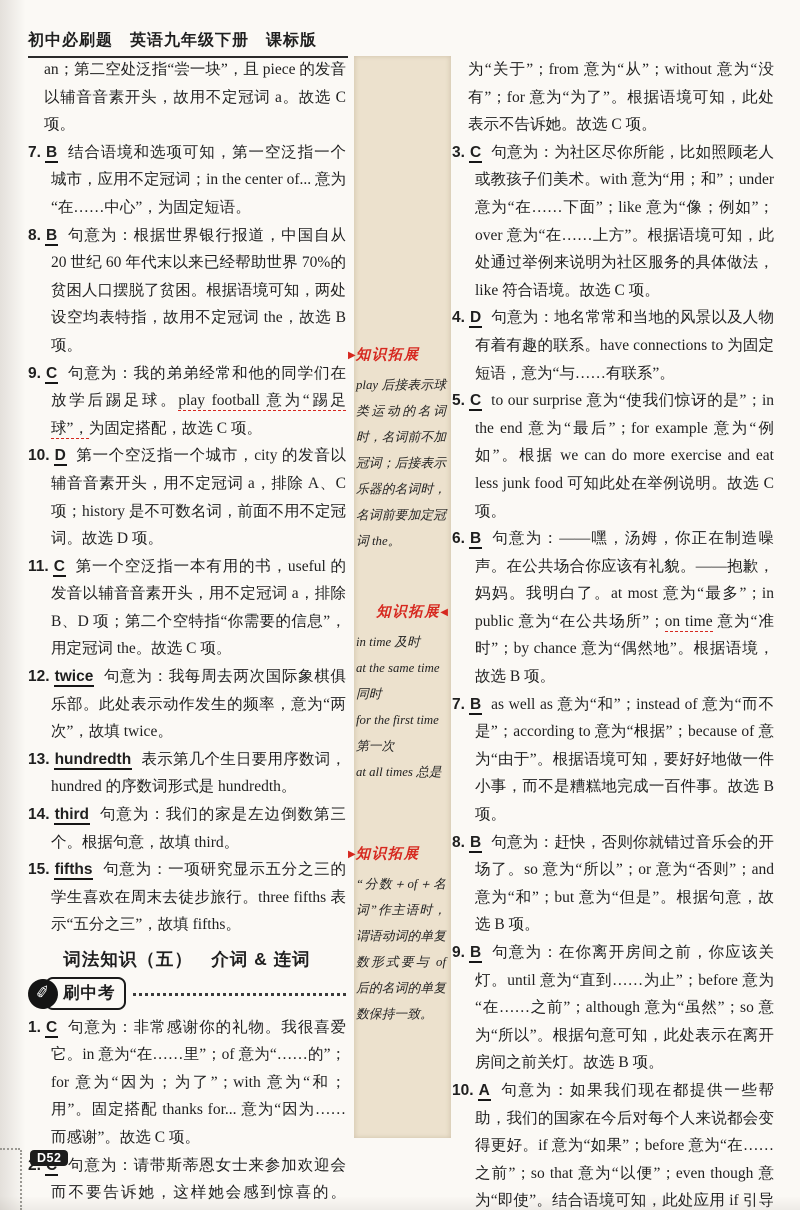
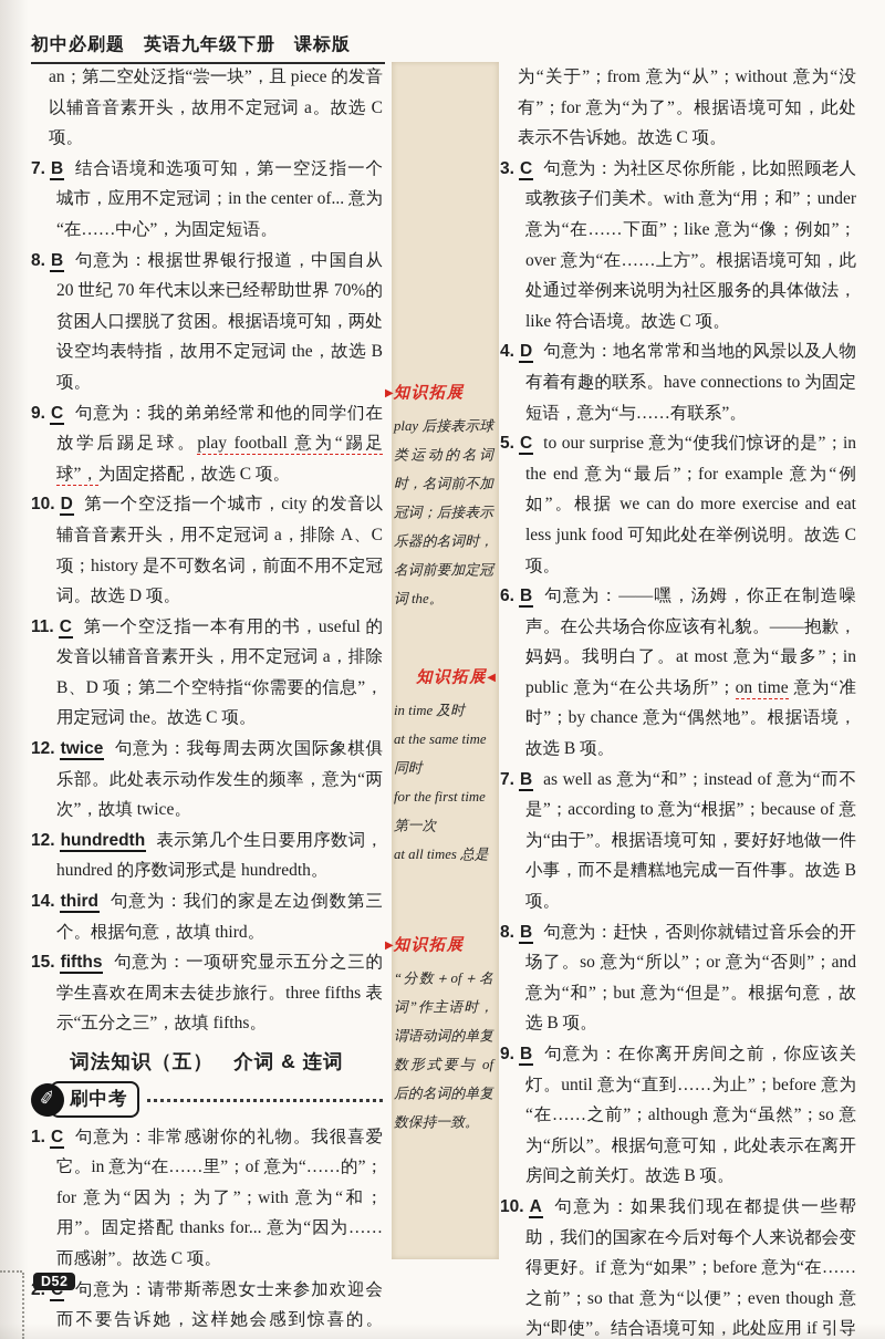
  初中必刷题 英语九年级下册 课标版
  ▶知识拓展
  play 后接表示球类运动的名词时，名词前不加冠词；后接表示乐器的名词时，名词前要加定冠词 the。
  知识拓展◀
  in time 及时
  at the same time
  同时
  for the first time
  第一次
  at all times 总是
  ▶知识拓展
  “分数＋of＋名词”作主语时，谓语动词的单复数形式要与 of 后的名词的单复数保持一致。
  an；第二空处泛指“尝一块”，且 piece 的发音以辅音音素开头，故用不定冠词 a。故选 C 项。
  7. B 结合语境和选项可知，第一空泛指一个城市，应用不定冠词；in the center of... 意为“在……中心”，为固定短语。
- 8. B 句意为：根据世界银行报道，中国自从 20 世纪 60 年代末以来已经帮助世界 70%的贫困人口摆脱了贫困。根据语境可知，两处设空均表特指，故用不定冠词 the，故选 B 项。
+ 8. B 句意为：根据世界银行报道，中国自从 20 世纪 70 年代末以来已经帮助世界 70%的贫困人口摆脱了贫困。根据语境可知，两处设空均表特指，故用不定冠词 the，故选 B 项。
  9. C 句意为：我的弟弟经常和他的同学们在放学后踢足球。play football 意为“踢足球”，为固定搭配，故选 C 项。
  10. D 第一个空泛指一个城市，city 的发音以辅音音素开头，用不定冠词 a，排除 A、C 项；history 是不可数名词，前面不用不定冠词。故选 D 项。
  11. C 第一个空泛指一本有用的书，useful 的发音以辅音音素开头，用不定冠词 a，排除 B、D 项；第二个空特指“你需要的信息”，用定冠词 the。故选 C 项。
  12. twice 句意为：我每周去两次国际象棋俱乐部。此处表示动作发生的频率，意为“两次”，故填 twice。
- 13. hundredth 表示第几个生日要用序数词，hundred 的序数词形式是 hundredth。
+ 12. hundredth 表示第几个生日要用序数词，hundred 的序数词形式是 hundredth。
  14. third 句意为：我们的家是左边倒数第三个。根据句意，故填 third。
  15. fifths 句意为：一项研究显示五分之三的学生喜欢在周末去徒步旅行。three fifths 表示“五分之三”，故填 fifths。
  词法知识（五） 介词 & 连词
  刷中考
  1. C 句意为：非常感谢你的礼物。我很喜爱它。in 意为“在……里”；of 意为“……的”；for 意为“因为；为了”；with 意为“和；用”。固定搭配 thanks for... 意为“因为……而感谢”。故选 C 项。
  句意为：请带斯蒂恩女士来参加欢迎会而不要告诉她，这样她会感到惊喜的。
  为“关于”；from 意为“从”；without 意为“没有”；for 意为“为了”。根据语境可知，此处表示不告诉她。故选 C 项。
  3. C 句意为：为社区尽你所能，比如照顾老人或教孩子们美术。with 意为“用；和”；under 意为“在……下面”；like 意为“像；例如”；over 意为“在……上方”。根据语境可知，此处通过举例来说明为社区服务的具体做法，like 符合语境。故选 C 项。
  4. D 句意为：地名常常和当地的风景以及人物有着有趣的联系。have connections to 为固定短语，意为“与……有联系”。
  5. C to our surprise 意为“使我们惊讶的是”；in the end 意为“最后”；for example 意为“例如”。根据 we can do more exercise and eat less junk food 可知此处在举例说明。故选 C 项。
  6. B 句意为：——嘿，汤姆，你正在制造噪声。在公共场合你应该有礼貌。——抱歉，妈妈。我明白了。at most 意为“最多”；in public 意为“在公共场所”；on time 意为“准时”；by chance 意为“偶然地”。根据语境，故选 B 项。
  7. B as well as 意为“和”；instead of 意为“而不是”；according to 意为“根据”；because of 意为“由于”。根据语境可知，要好好地做一件小事，而不是糟糕地完成一百件事。故选 B 项。
  8. B 句意为：赶快，否则你就错过音乐会的开场了。so 意为“所以”；or 意为“否则”；and 意为“和”；but 意为“但是”。根据句意，故选 B 项。
  9. B 句意为：在你离开房间之前，你应该关灯。until 意为“直到……为止”；before 意为“在……之前”；although 意为“虽然”；so 意为“所以”。根据句意可知，此处表示在离开房间之前关灯。故选 B 项。
  10. A 句意为：如果我们现在都提供一些帮助，我们的国家在今后对每个人来说都会变得更好。if 意为“如果”；before 意为“在……之前”；so that 意为“以便”；even though 意为“即使”。结合语境可知，此处应用 if 引导
  D52
